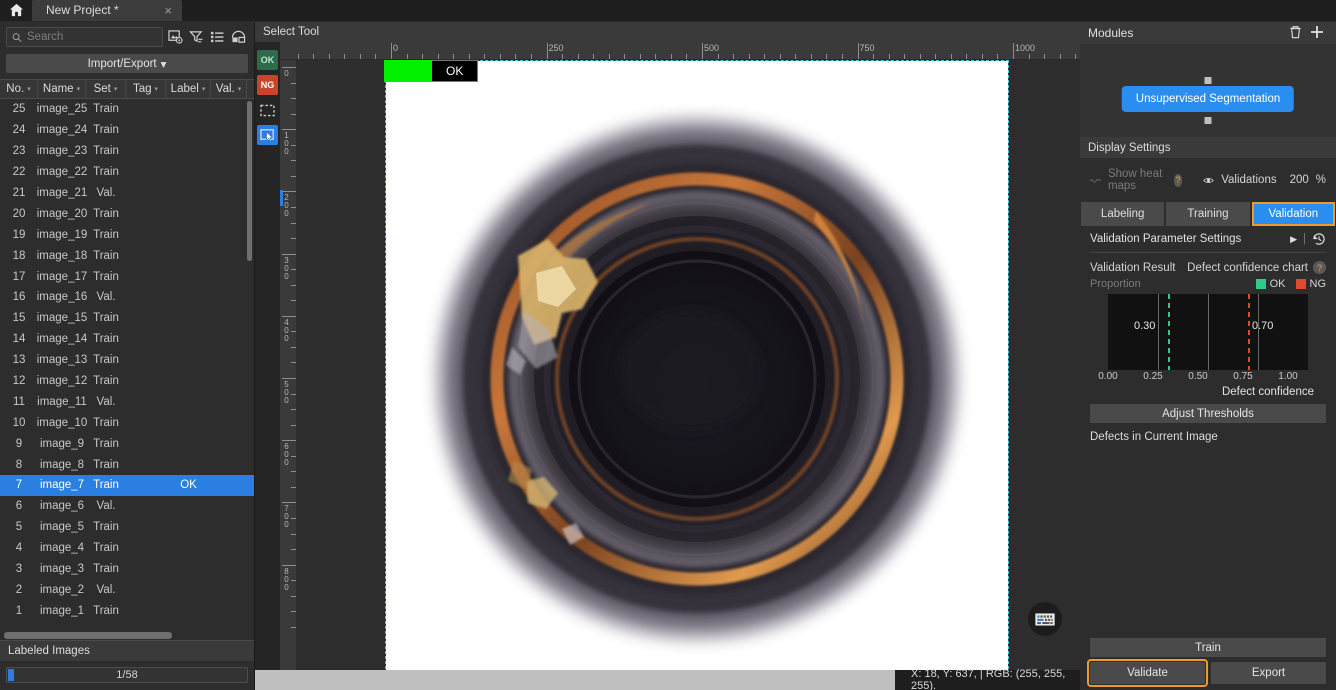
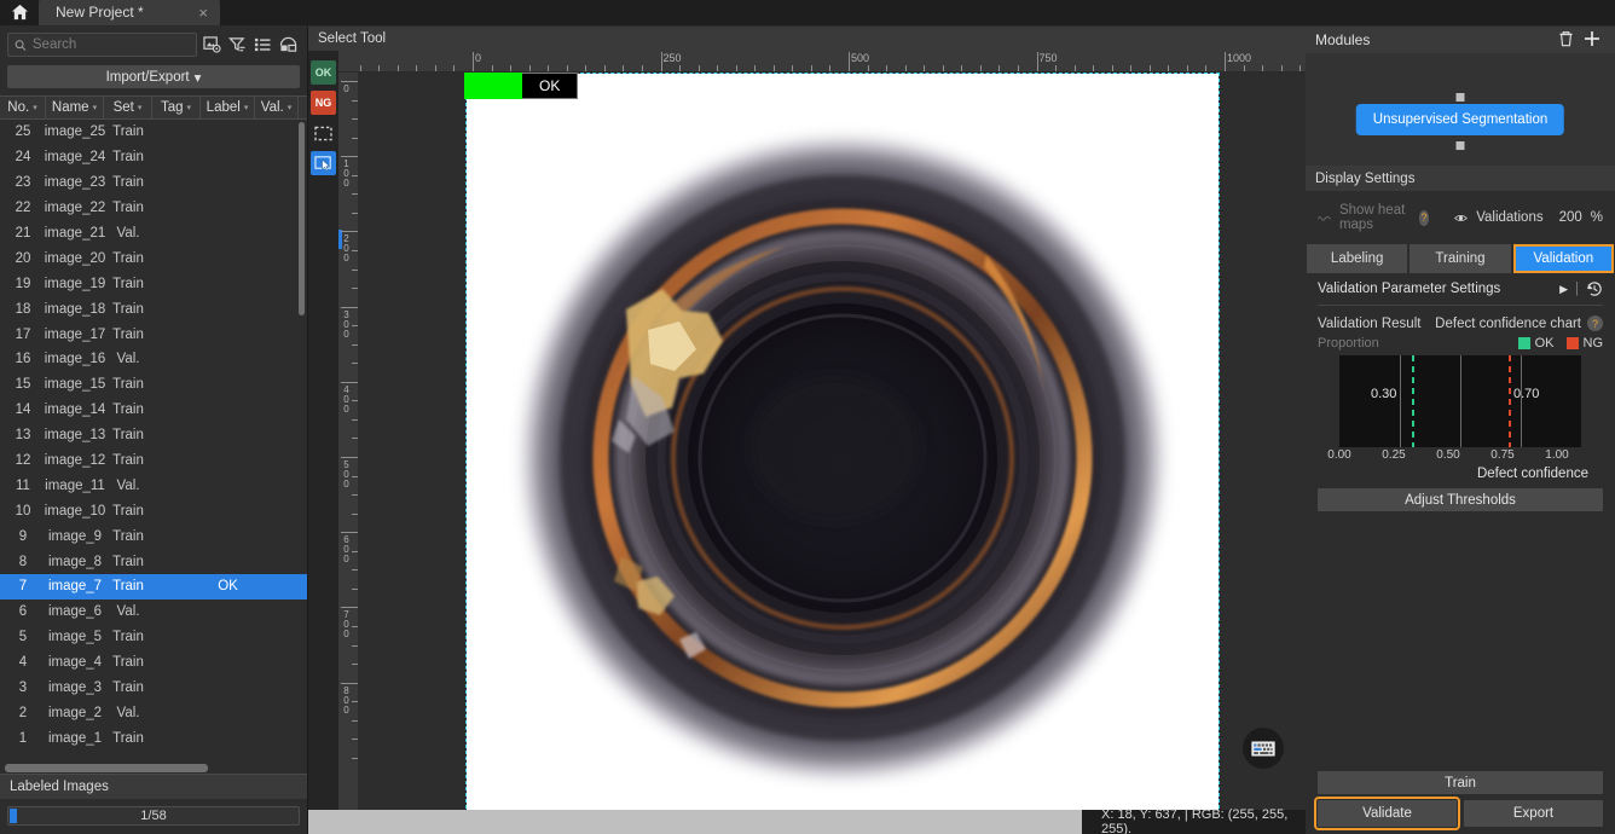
  New Project *
  ×
  Search
  Import/Export
  ▾
  No.
  Name
  Set
  Tag
  Label
  Val.
  25
  image_25
  Train
  24
  image_24
  Train
  23
  image_23
  Train
  22
  image_22
  Train
  21
  image_21
  Val.
  20
  image_20
  Train
  19
  image_19
  Train
  18
  image_18
  Train
  17
  image_17
  Train
  16
  image_16
  Val.
  15
  image_15
  Train
  14
  image_14
  Train
  13
  image_13
  Train
  12
  image_12
  Train
  11
  image_11
  Val.
  10
  image_10
  Train
  9
  image_9
  Train
  8
  image_8
  Train
  7
  image_7
  Train
  OK
  6
  image_6
  Val.
  5
  image_5
  Train
  4
  image_4
  Train
  3
  image_3
  Train
  2
  image_2
  Val.
  1
  image_1
  Train
  Labeled Images
  1/58
  Select Tool
  OK
  NG
  0
  250
  500
  750
  1000
  0
  1
  0
  0
  2
  0
  0
  3
  0
  0
  4
  0
  0
  5
  0
  0
  6
  0
  0
  7
  0
  0
  8
  0
  0
  OK
  X: 18, Y: 637, | RGB: (255, 255, 255).
  Modules
  Unsupervised Segmentation
  Display Settings
  Show heat maps
  ?
  Validations
  200
  %
  Labeling
  Training
  Validation
  Validation Parameter Settings
  ▶
  |
  Validation Result
  Defect confidence chart
  ?
  Proportion
  OK
  NG
  0.30
  0.70
  0.00
  0.25
  0.50
  0.75
  1.00
  Defect confidence
  Adjust Thresholds
- Defects in Current Image
  Train
  Validate
  Export
